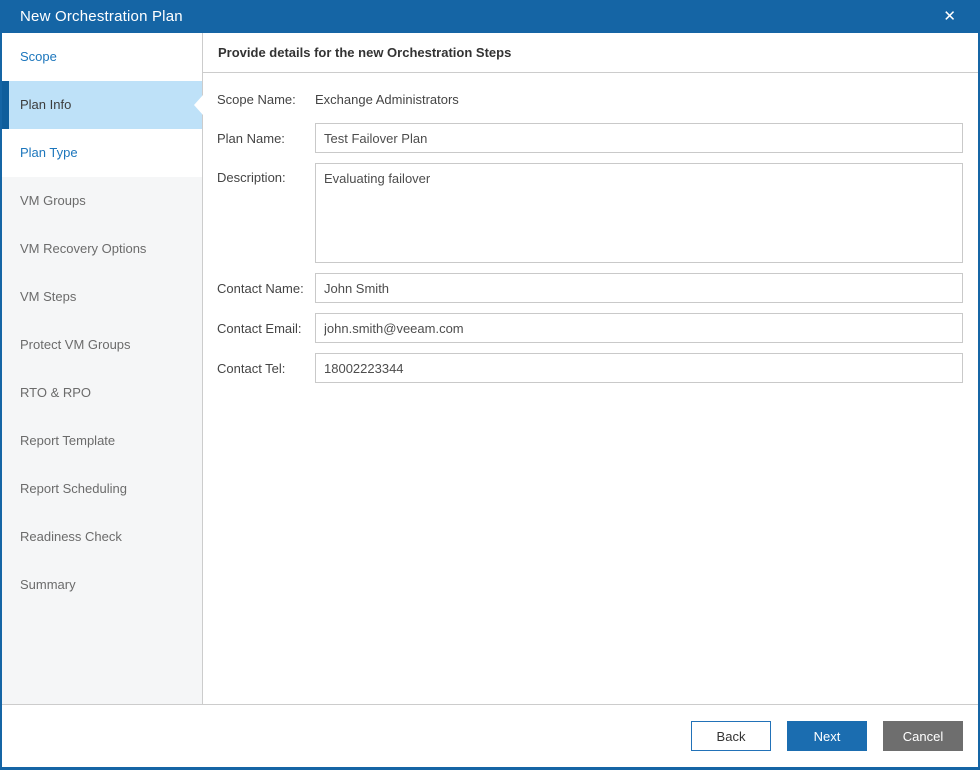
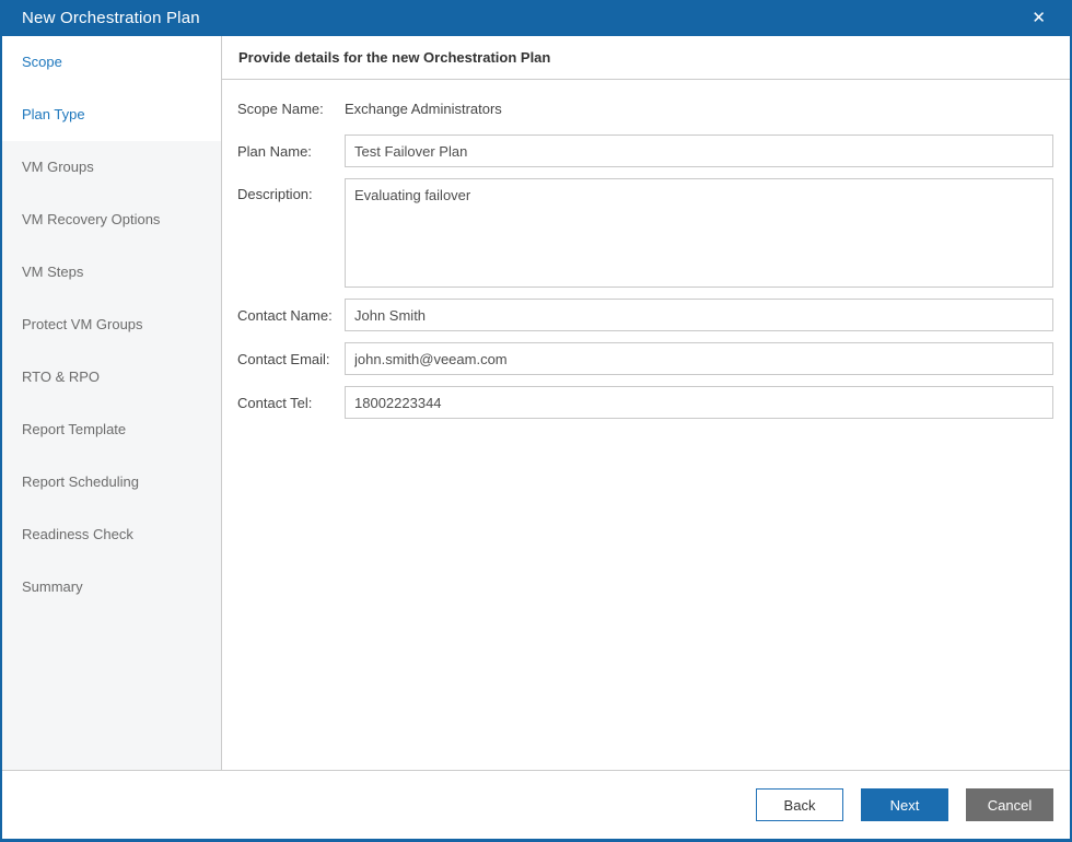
  New Orchestration Plan
  ✕
  Scope
- Plan Info
  Plan Type
  VM Groups
  VM Recovery Options
  VM Steps
  Protect VM Groups
  RTO & RPO
  Report Template
  Report Scheduling
  Readiness Check
  Summary
- Provide details for the new Orchestration Steps
+ Provide details for the new Orchestration Plan
  Scope Name:
  Exchange Administrators
  Plan Name:
  Test Failover Plan
  Description:
  Evaluating failover
  Contact Name:
  John Smith
  Contact Email:
  john.smith@veeam.com
  Contact Tel:
  18002223344
  Back
  Next
  Cancel
